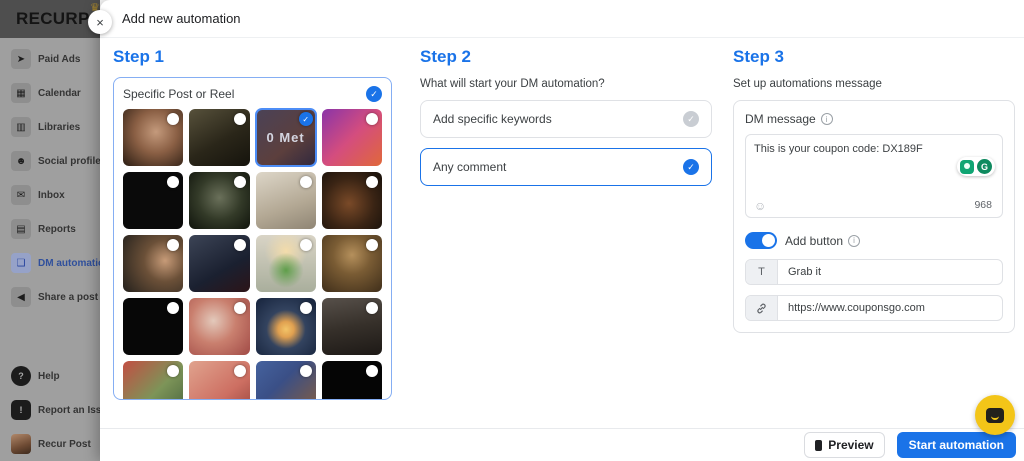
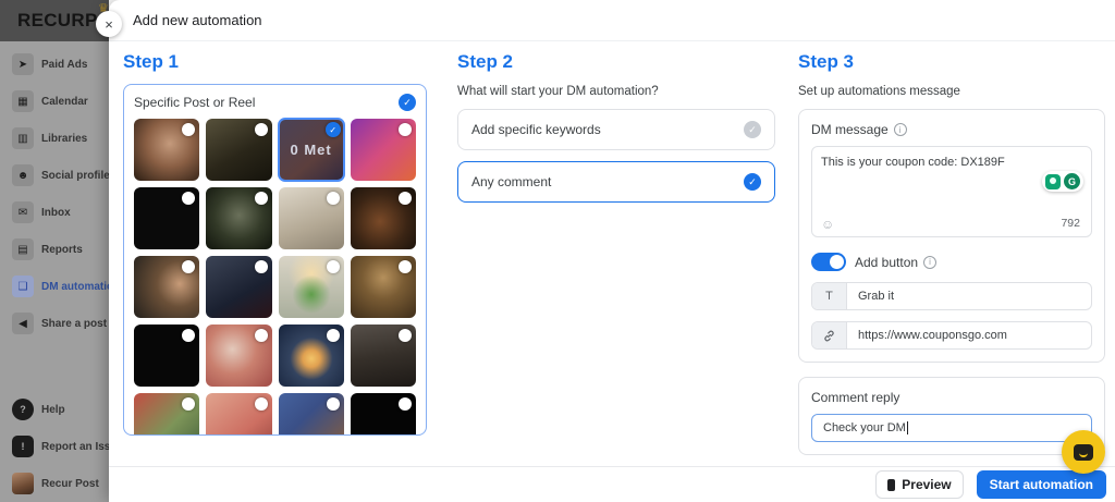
  ♛
  ➤
  Paid Ads
  ▦
  Calendar
  ▥
  Libraries
  ☻
  Social profile
  ✉
  Inbox
  ▤
  Reports
  ❑
  DM automati
  ◀
  Share a post
  ?
  Help
  !
  Report an Iss
  Recur Post
  ×
  Add new automation
  Step 1
  Specific Post or Reel
  ✓
  0 Met
  ✓
  Step 2
  What will start your DM automation?
  Add specific keywords
  ✓
  Any comment
  ✓
  Step 3
  Set up automations message
  DM message
  i
  This is your coupon code: DX189F
  G
  ☺
- 968
+ 792
  Add button
  i
  T
  Grab it
  https://www.couponsgo.com
+ Comment reply
+ Check your DM
  Preview
  Start automation
